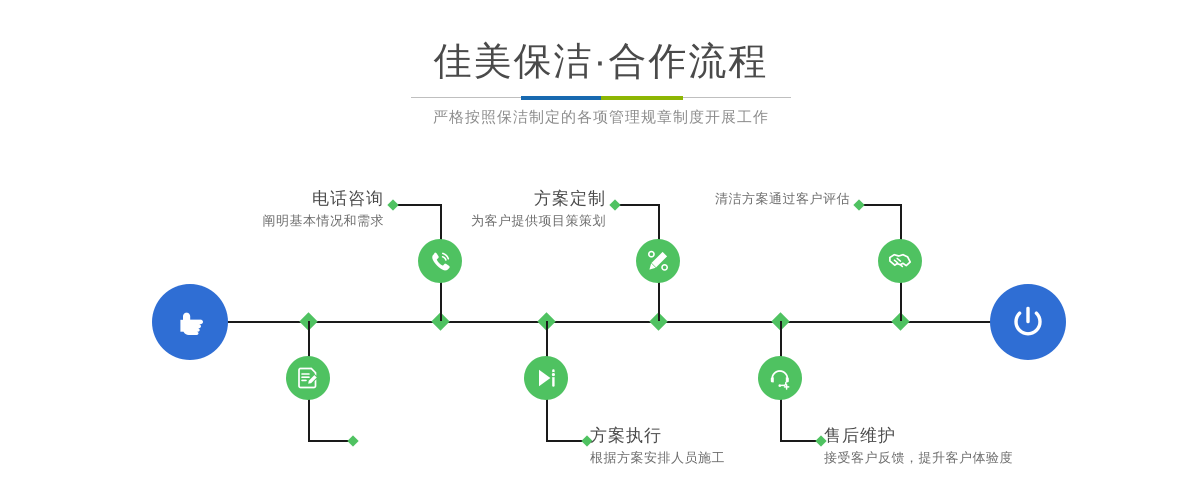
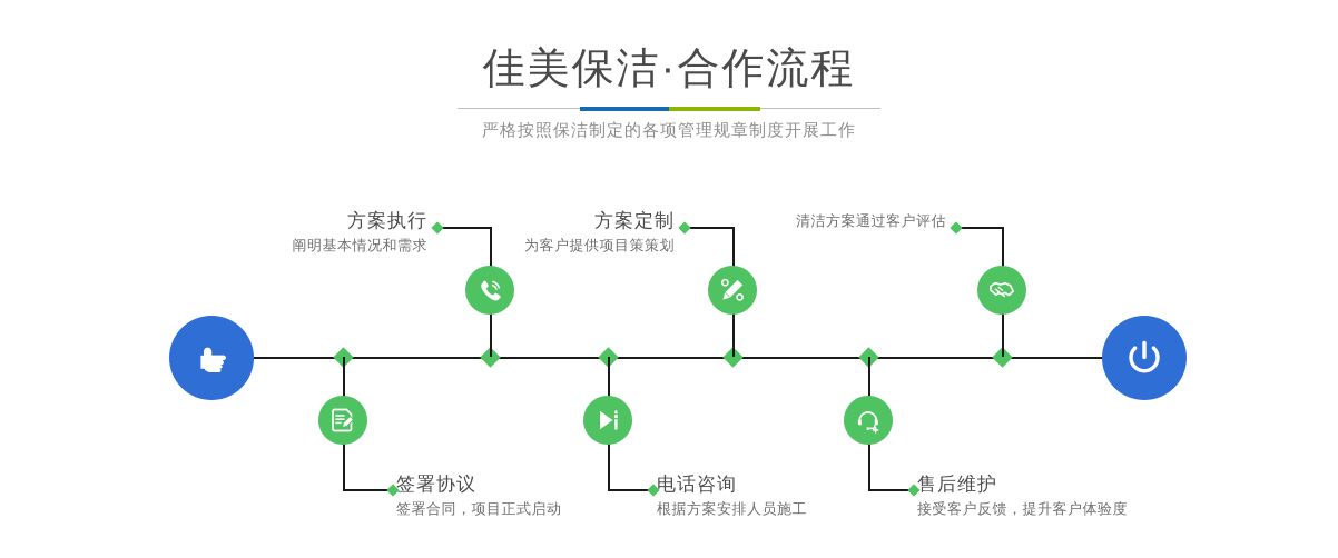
  佳美保洁·合作流程
  严格按照保洁制定的各项管理规章制度开展工作
- 电话咨询
+ 方案执行
  阐明基本情况和需求
+ 签署协议
+ 签署合同，项目正式启动
  方案定制
  为客户提供项目策策划
- 方案执行
+ 电话咨询
  根据方案安排人员施工
  清洁方案通过客户评估
  售后维护
  接受客户反馈，提升客户体验度
